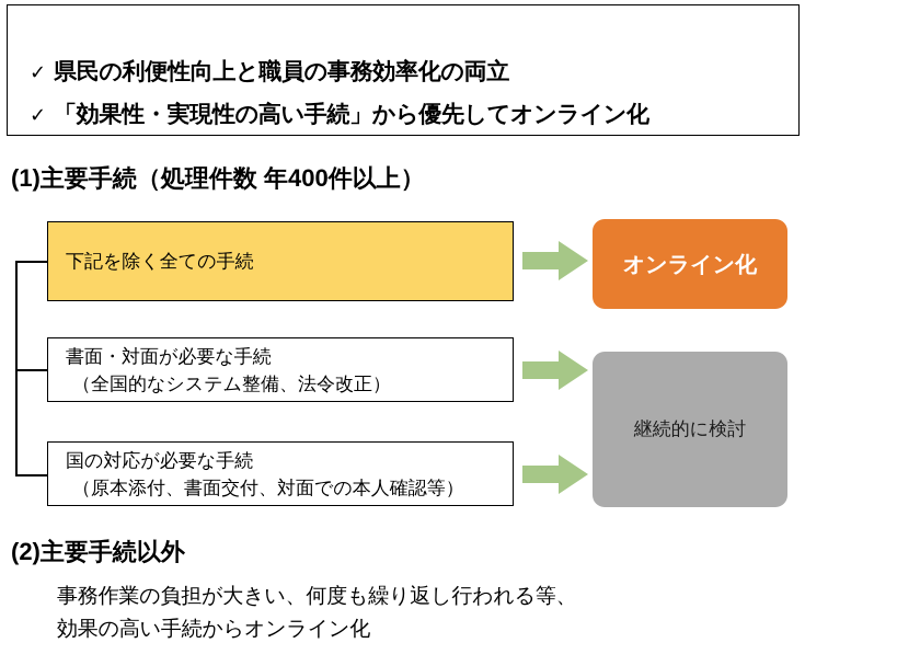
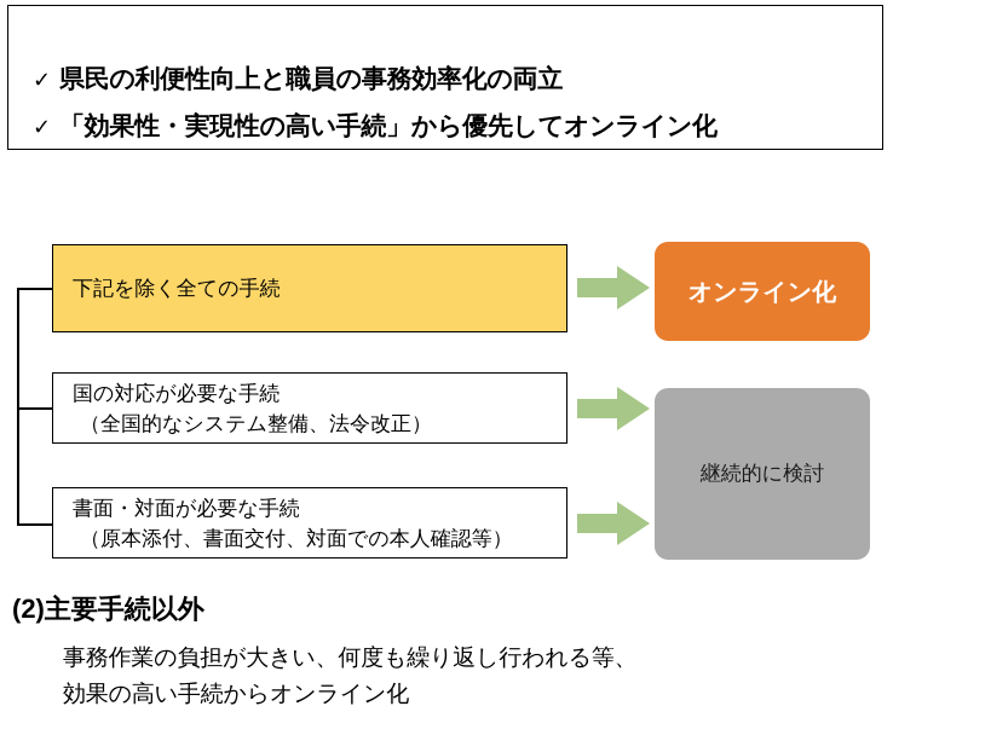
  ✓
  県民の利便性向上と職員の事務効率化の両立
  ✓
  「効果性・実現性の高い手続」から優先してオンライン化
- (1)主要手続（処理件数 年400件以上）
  下記を除く全ての手続
- 書面・対面が必要な手続
+ 国の対応が必要な手続
  （全国的なシステム整備、法令改正）
- 国の対応が必要な手続
+ 書面・対面が必要な手続
  （原本添付、書面交付、対面での本人確認等）
  オンライン化
  継続的に検討
  (2)主要手続以外
  事務作業の負担が大きい、何度も繰り返し行われる等、
  効果の高い手続からオンライン化
